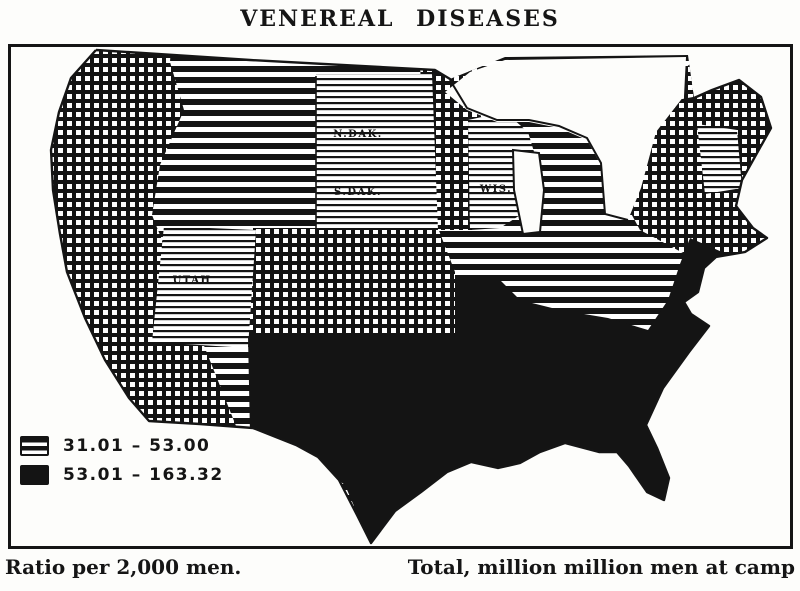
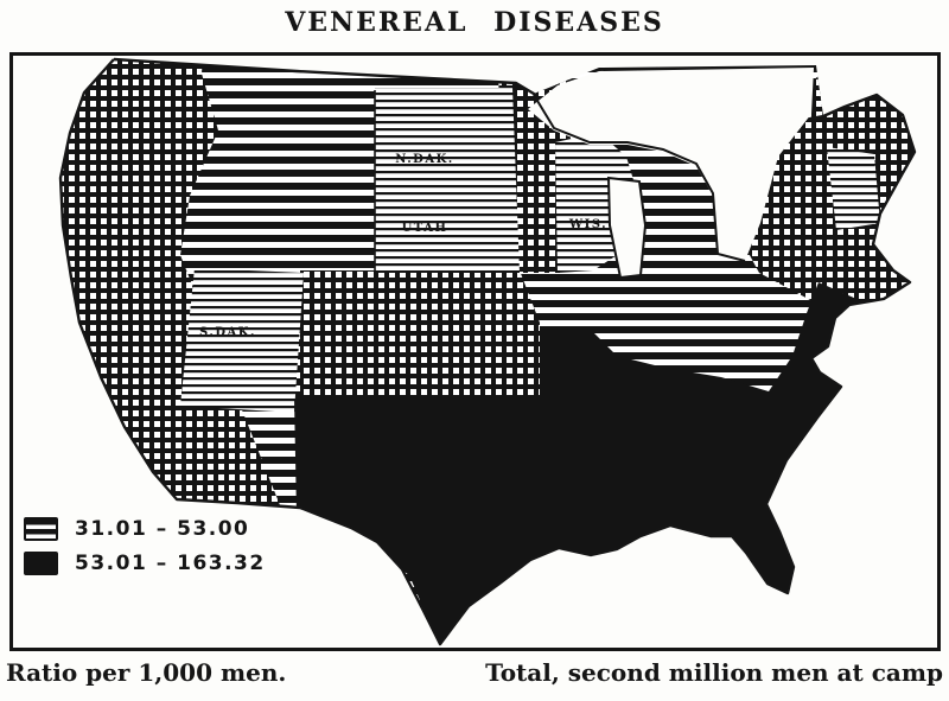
  VENEREAL DISEASES
  N.DAK.
- S.DAK.
+ UTAH
  WIS.
- UTAH
+ S.DAK.
  31.01 – 53.00
  53.01 – 163.32
- Ratio per 2,000 men.
+ Ratio per 1,000 men.
- Total, million million men at camp
+ Total, second million men at camp
